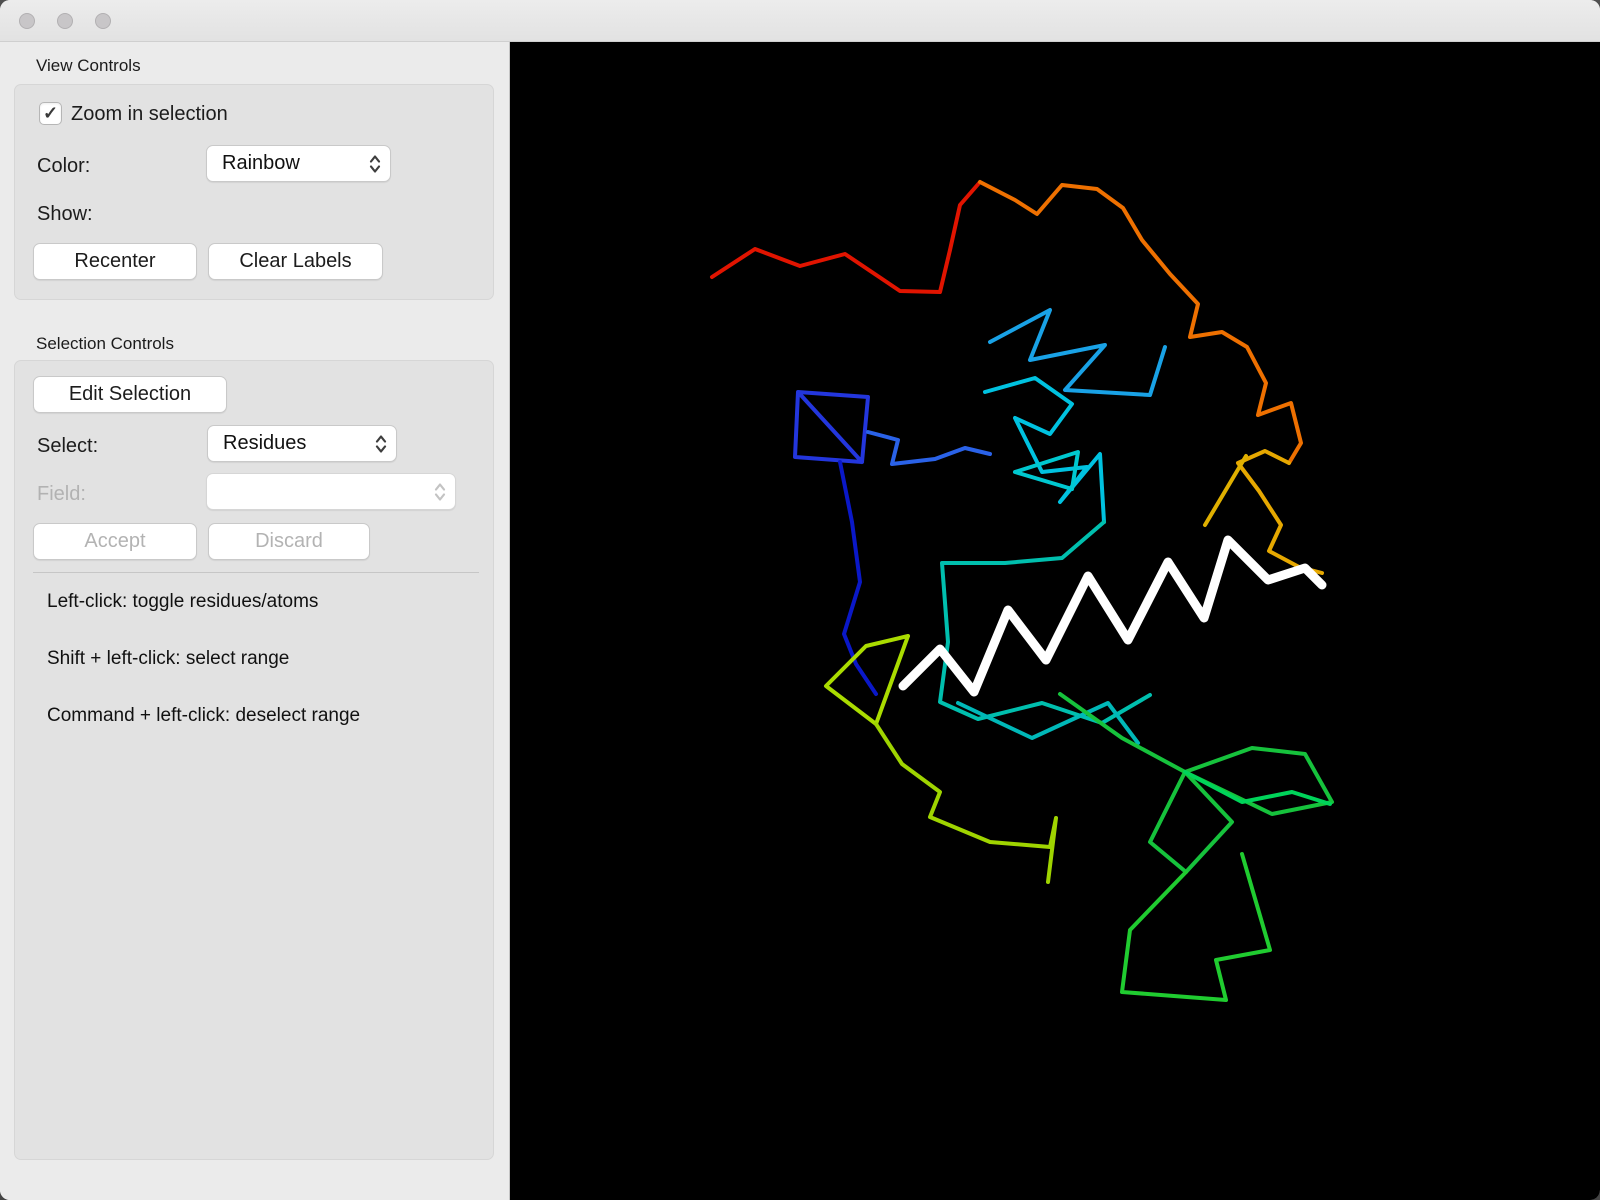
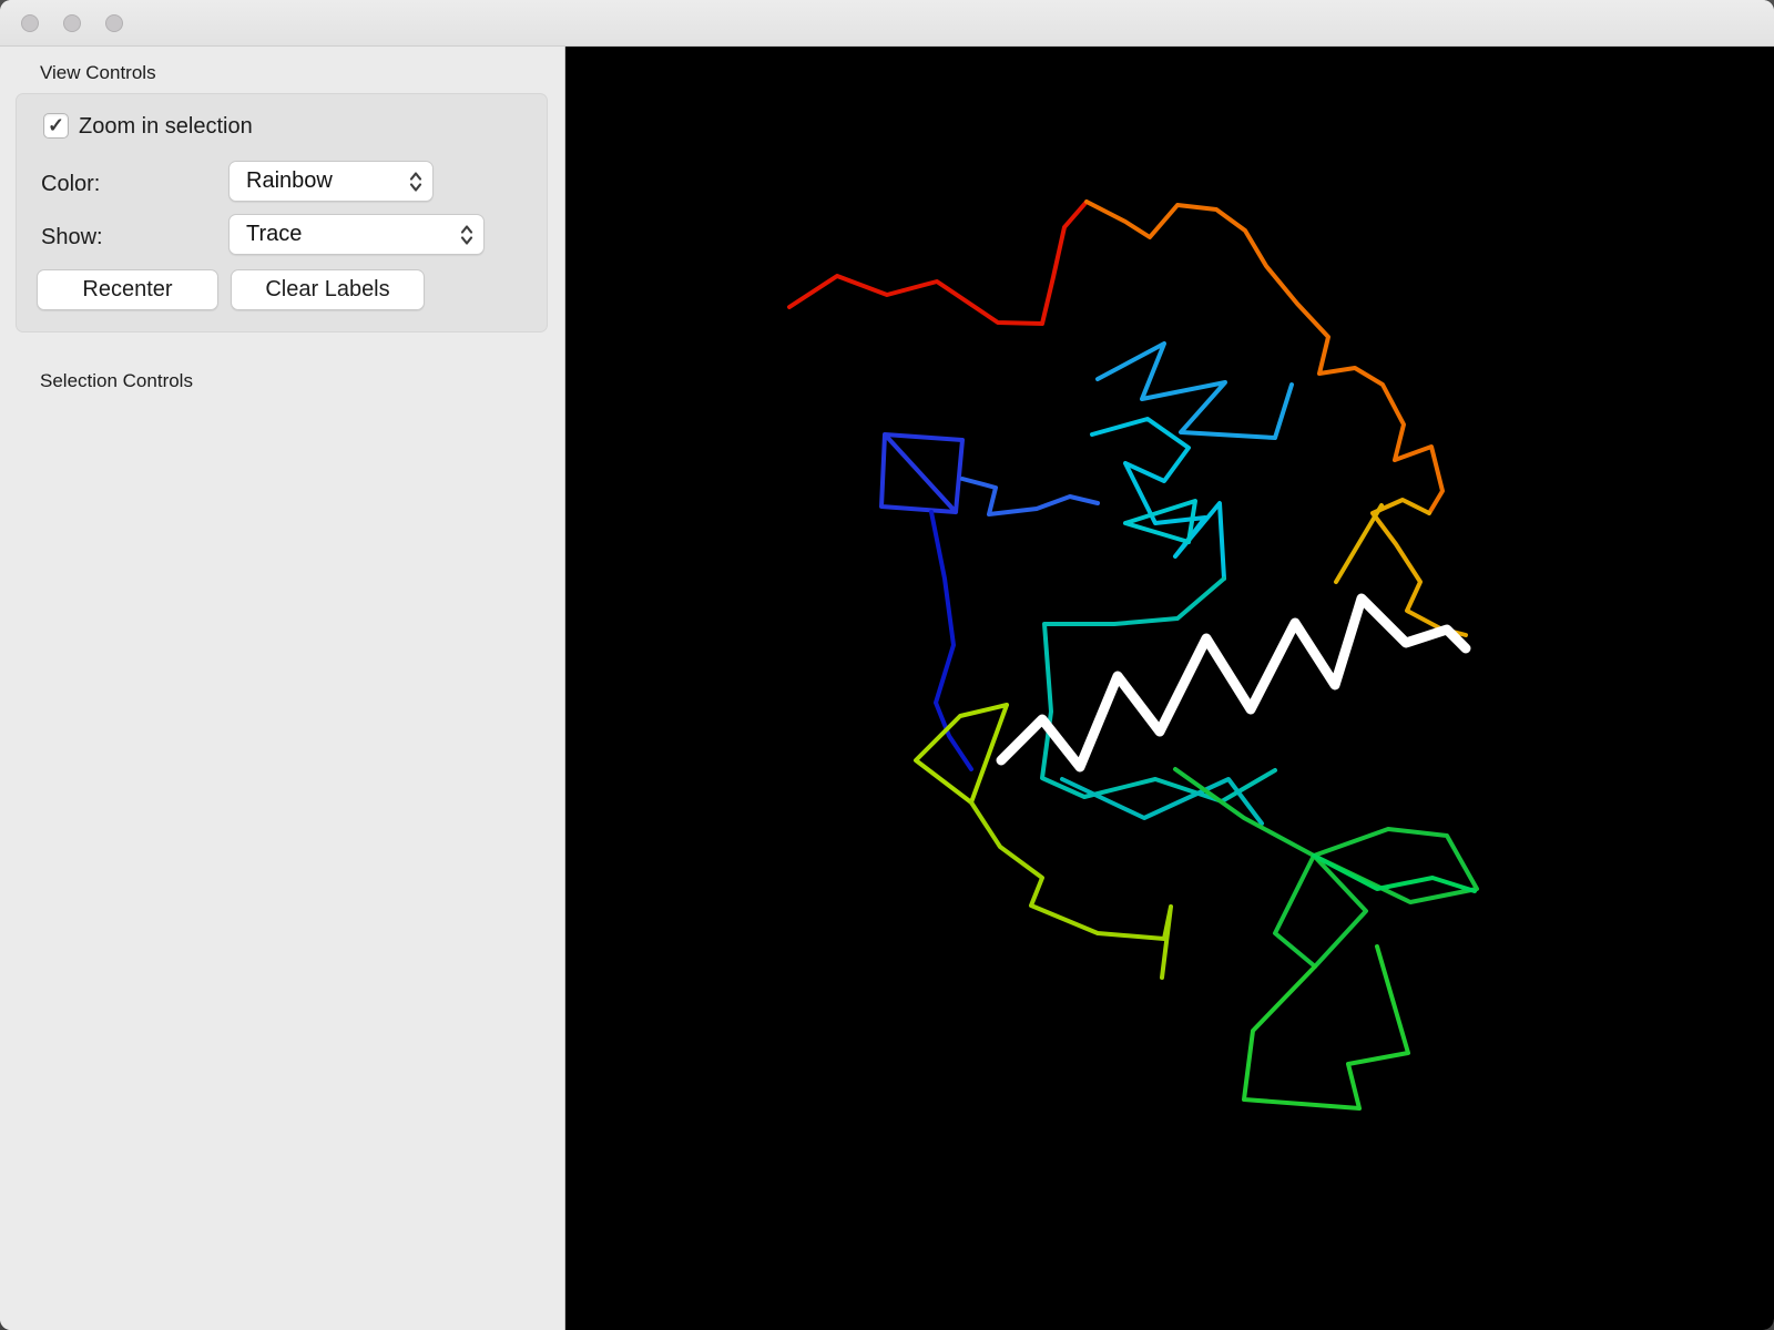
  View Controls
  ✓
  Zoom in selection
  Color:
  Rainbow
  Show:
+ Trace
  Recenter
  Clear Labels
  Selection Controls
- Edit Selection
- Select:
- Residues
- Field:
- Accept
- Discard
- Left-click: toggle residues/atoms
- Shift + left-click: select range
- Command + left-click: deselect range
